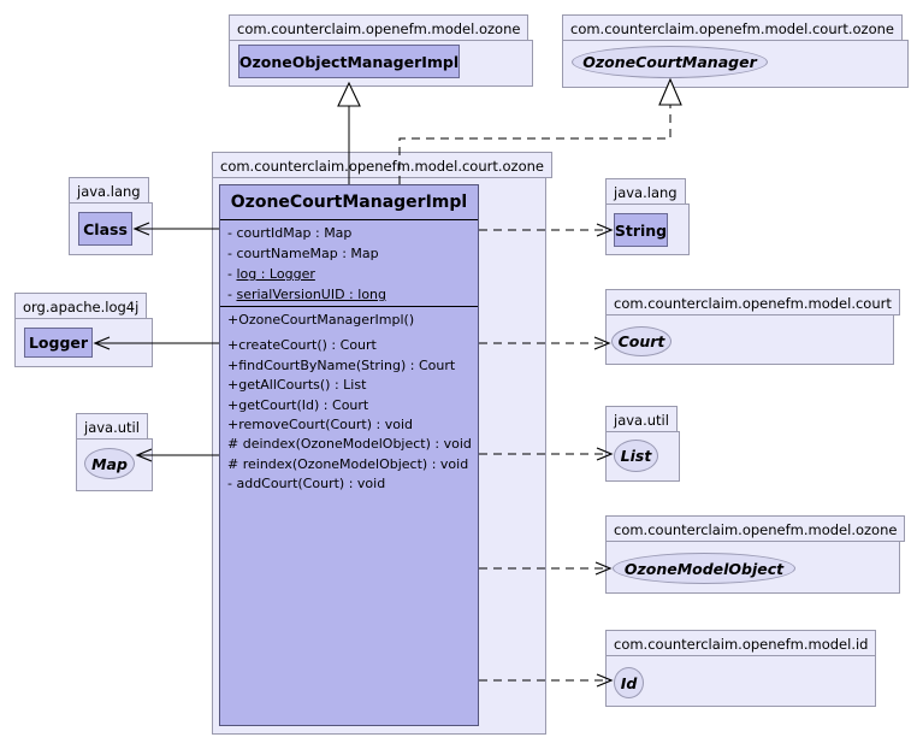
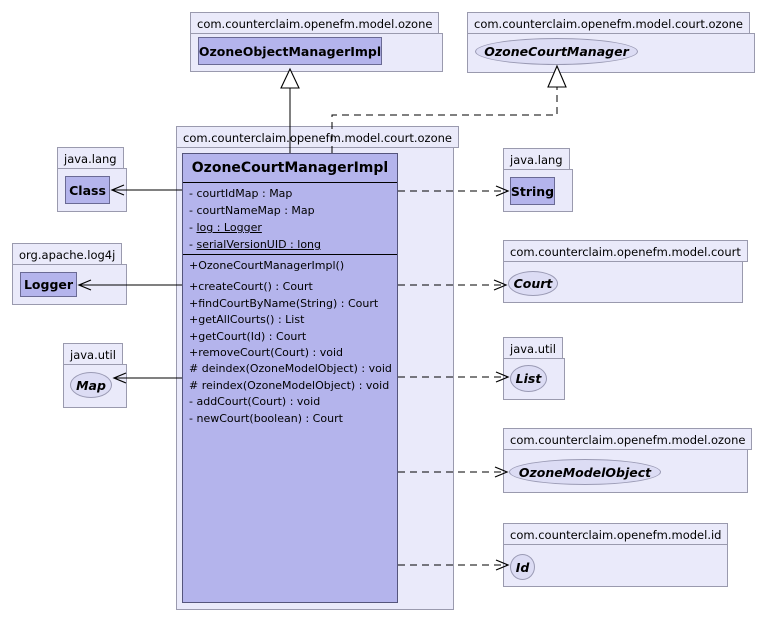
  com.counterclaim.openefm.model.ozone
  OzoneObjectManagerImpl
  com.counterclaim.openefm.model.court.ozone
  OzoneCourtManager
  com.counterclaim.openefm.model.court.ozone
  OzoneCourtManagerImpl
  - courtIdMap : Map
  - courtNameMap : Map
  - log : Logger
  - serialVersionUID : long
  +OzoneCourtManagerImpl()
  +createCourt() : Court
  +findCourtByName(String) : Court
  +getAllCourts() : List
  +getCourt(Id) : Court
  +removeCourt(Court) : void
  # deindex(OzoneModelObject) : void
  # reindex(OzoneModelObject) : void
  - addCourt(Court) : void
+ - newCourt(boolean) : Court
  java.lang
  Class
  org.apache.log4j
  Logger
  java.util
  Map
  java.lang
  String
  com.counterclaim.openefm.model.court
  Court
  java.util
  List
  com.counterclaim.openefm.model.ozone
  OzoneModelObject
  com.counterclaim.openefm.model.id
  Id
